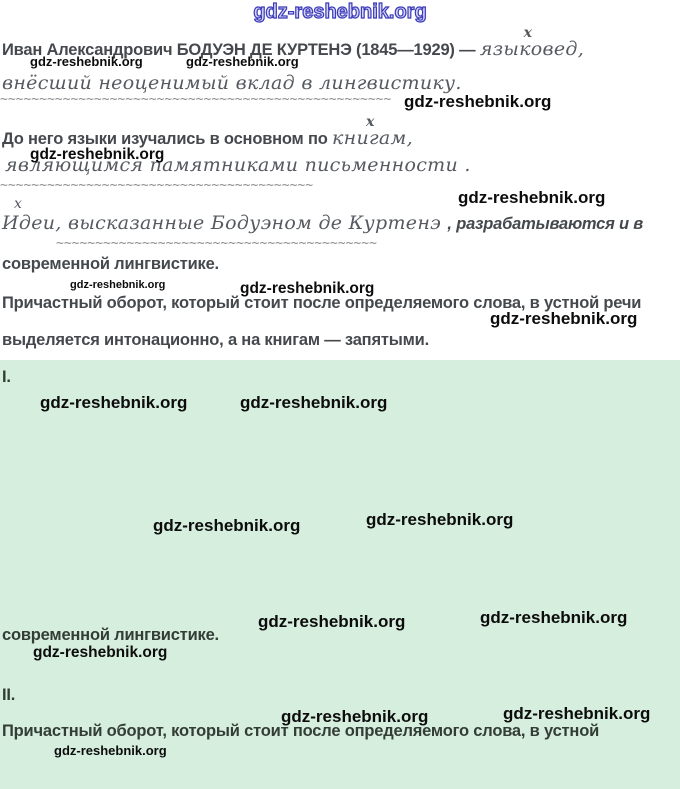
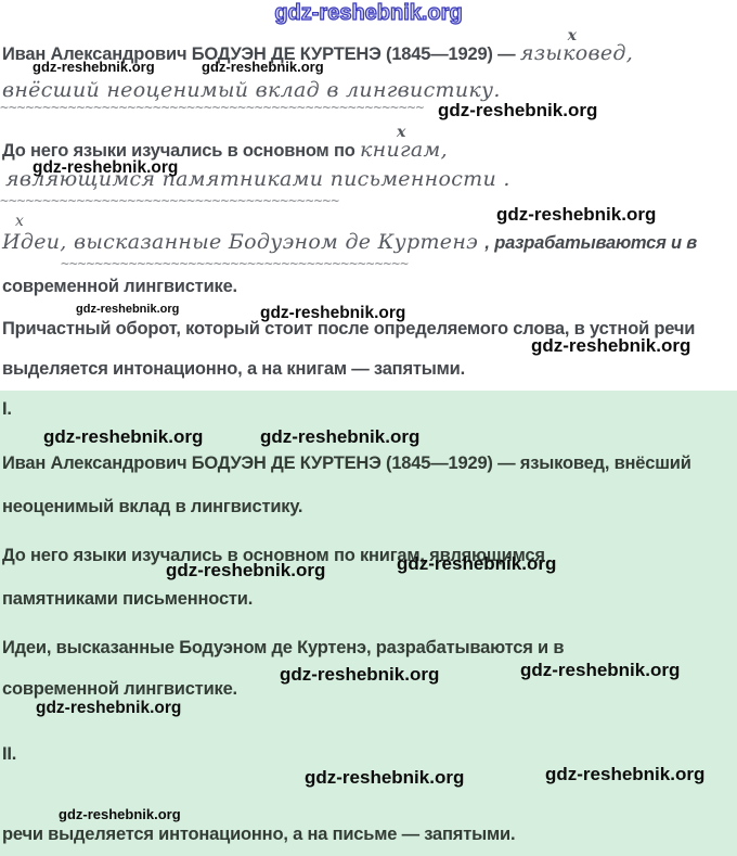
  gdz-reshebnik.org
  Иван Александрович БОДУЭН ДЕ КУРТЕНЭ (1845—1929) — языковед,
  x
  gdz-reshebnik.org
  gdz-reshebnik.org
  внёсший неоценимый вклад в лингвистику.
  ~~~~~~~~~~~~~~~~~~~~~~~~~~~~~~~~~~~~~~~~~~~~~~~~~~
  gdz-reshebnik.org
  До него языки изучались в основном по книгам,
  x
  gdz-reshebnik.org
  являющимся памятниками письменности .
  ~~~~~~~~~~~~~~~~~~~~~~~~~~~~~~~~~~~~~~~~
  gdz-reshebnik.org
  x
  Идеи, высказанные Бодуэном де Куртенэ , разрабатываются и в
  ~~~~~~~~~~~~~~~~~~~~~~~~~~~~~~~~~~~~~~~~~
  современной лингвистике.
  gdz-reshebnik.org
  gdz-reshebnik.org
  Причастный оборот, который стоит после определяемого слова, в устной речи
  gdz-reshebnik.org
  выделяется интонационно, а на книгам — запятыми.
  I.
  gdz-reshebnik.org
  gdz-reshebnik.org
+ Иван Александрович БОДУЭН ДЕ КУРТЕНЭ (1845—1929) — языковед, внёсший
+ неоценимый вклад в лингвистику.
+ До него языки изучались в основном по книгам, являющимся
  gdz-reshebnik.org
  gdz-reshebnik.org
+ памятниками письменности.
+ Идеи, высказанные Бодуэном де Куртенэ, разрабатываются и в
  gdz-reshebnik.org
  gdz-reshebnik.org
  современной лингвистике.
  gdz-reshebnik.org
  II.
  gdz-reshebnik.org
  gdz-reshebnik.org
- Причастный оборот, который стоит после определяемого слова, в устной
  gdz-reshebnik.org
+ речи выделяется интонационно, а на письме — запятыми.
